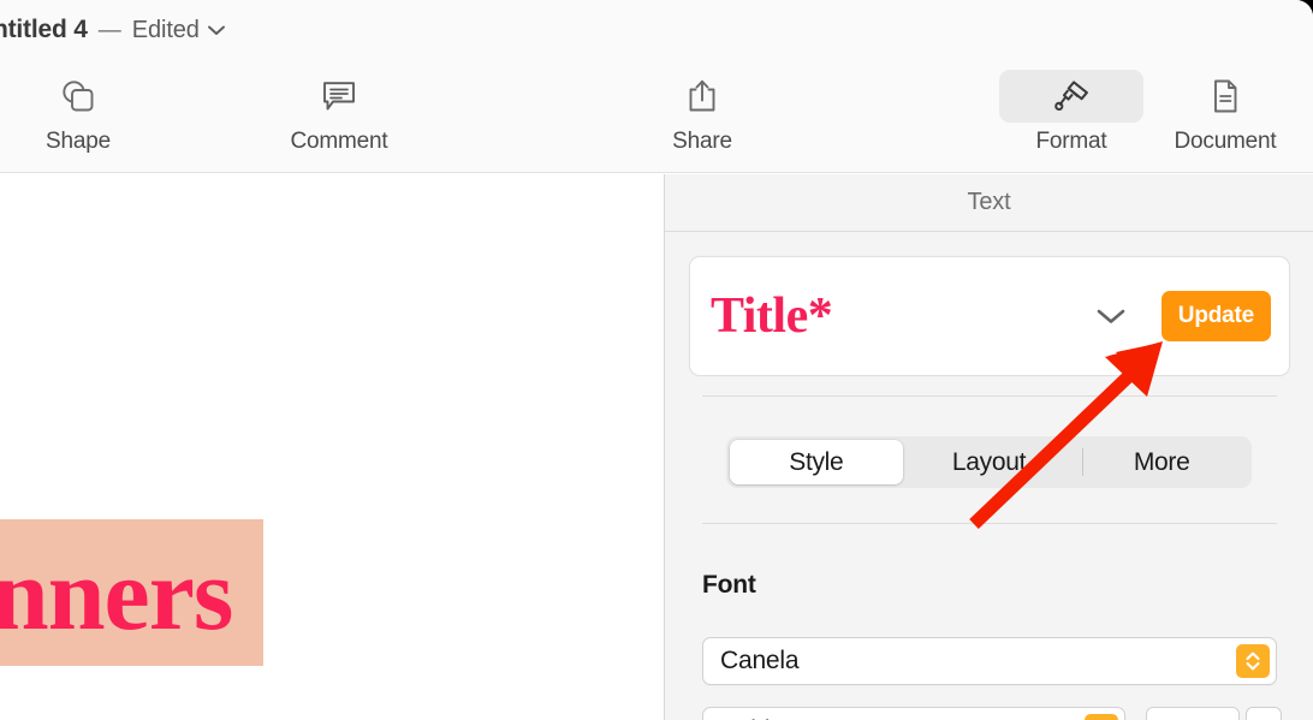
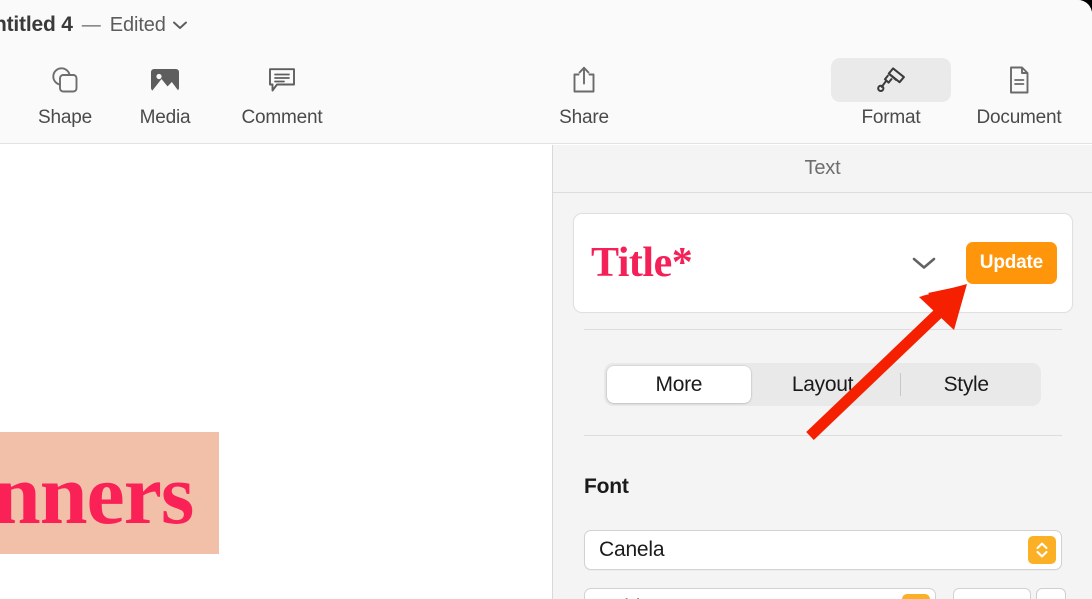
  ntitled 4
  —
  Edited
  Shape
+ Media
  Comment
  Share
  Format
  Document
  nners
  Text
  Title*
  Update
- Style
+ More
  Layout
- More
+ Style
  Font
  Canela
